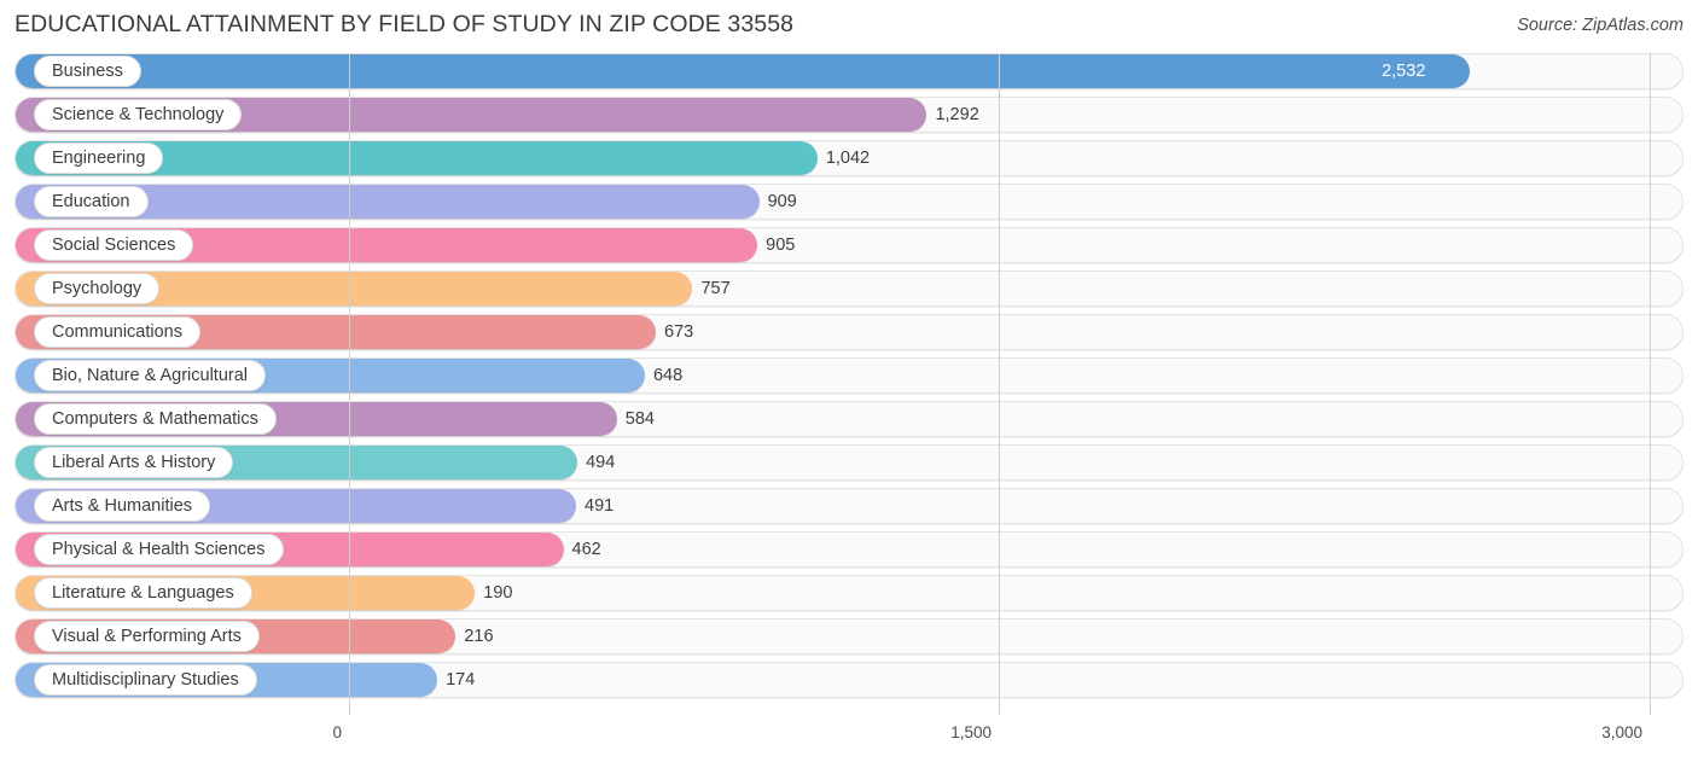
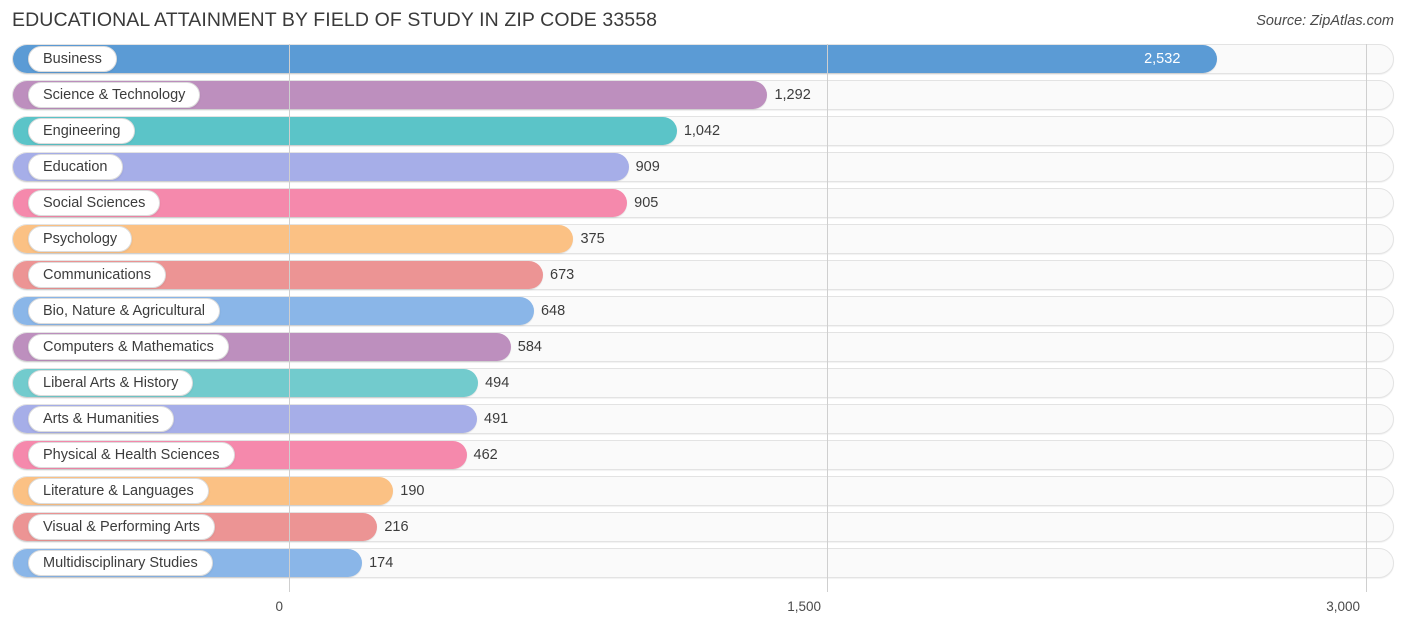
  EDUCATIONAL ATTAINMENT BY FIELD OF STUDY IN ZIP CODE 33558
  Source: ZipAtlas.com
  Business
  2,532
  Science & Technology
  1,292
  Engineering
  1,042
  Education
  909
  Social Sciences
  905
  Psychology
- 757
+ 375
  Communications
  673
  Bio, Nature & Agricultural
  648
  Computers & Mathematics
  584
  Liberal Arts & History
  494
  Arts & Humanities
  491
  Physical & Health Sciences
  462
  Literature & Languages
  190
  Visual & Performing Arts
  216
  Multidisciplinary Studies
  174
  0
  1,500
  3,000
